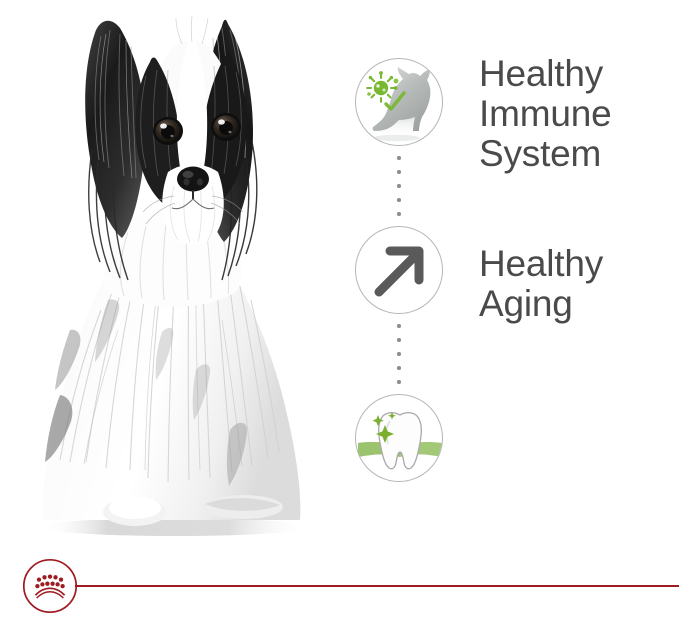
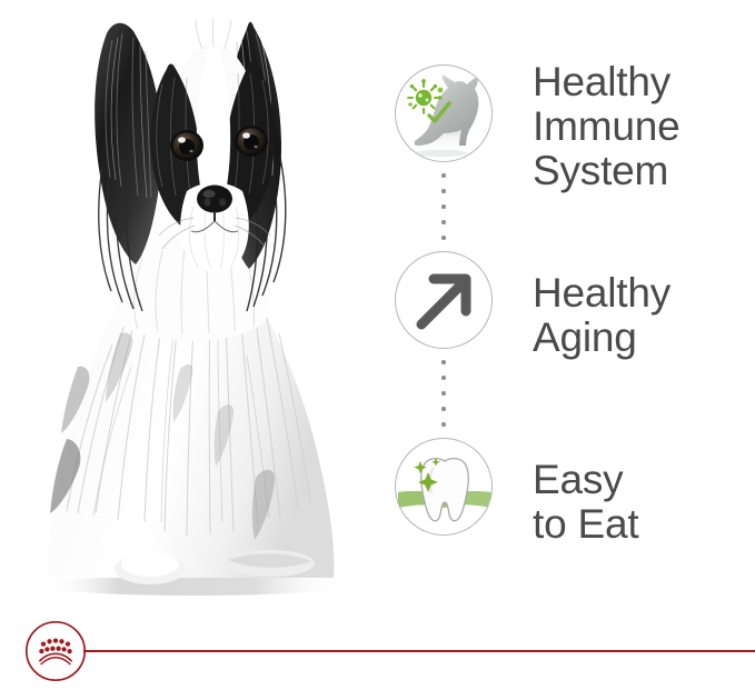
  Healthy
  Immune
  System
  Healthy
  Aging
+ Easy
+ to Eat
